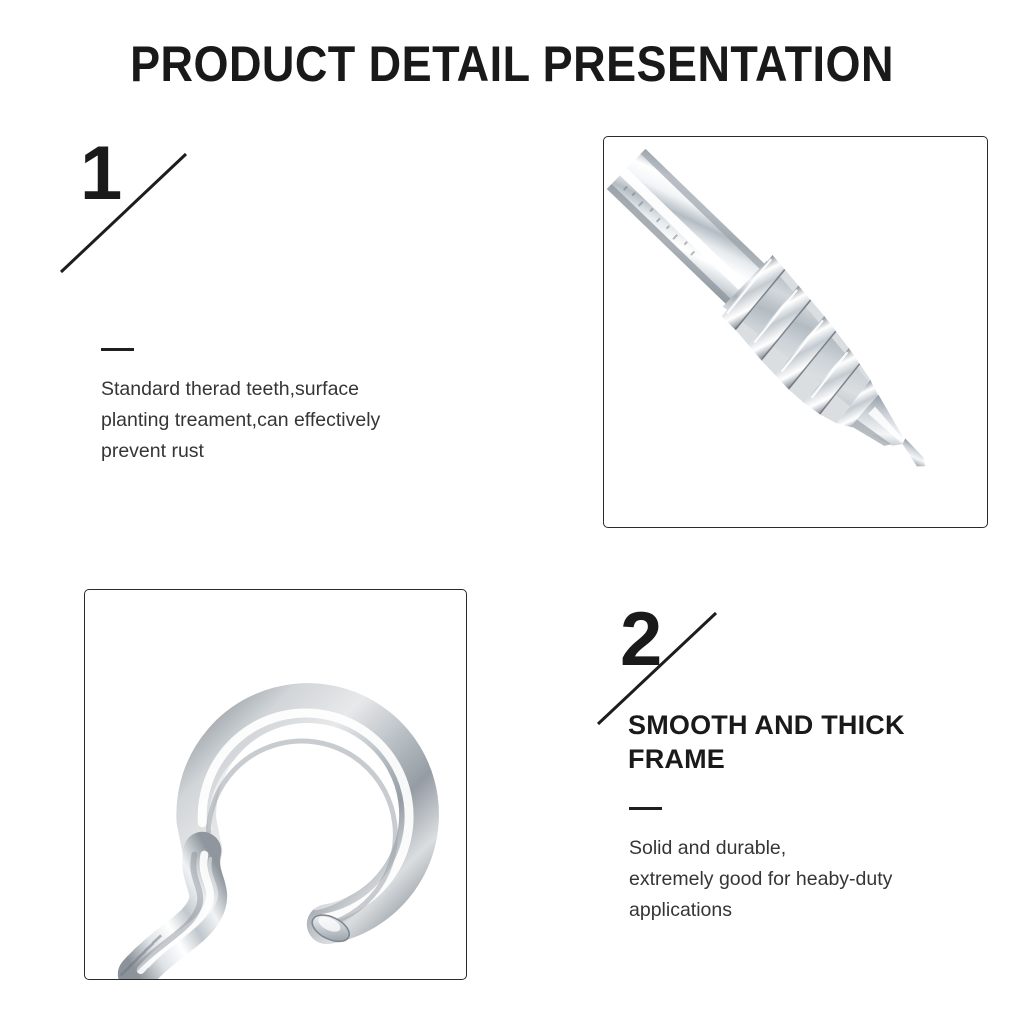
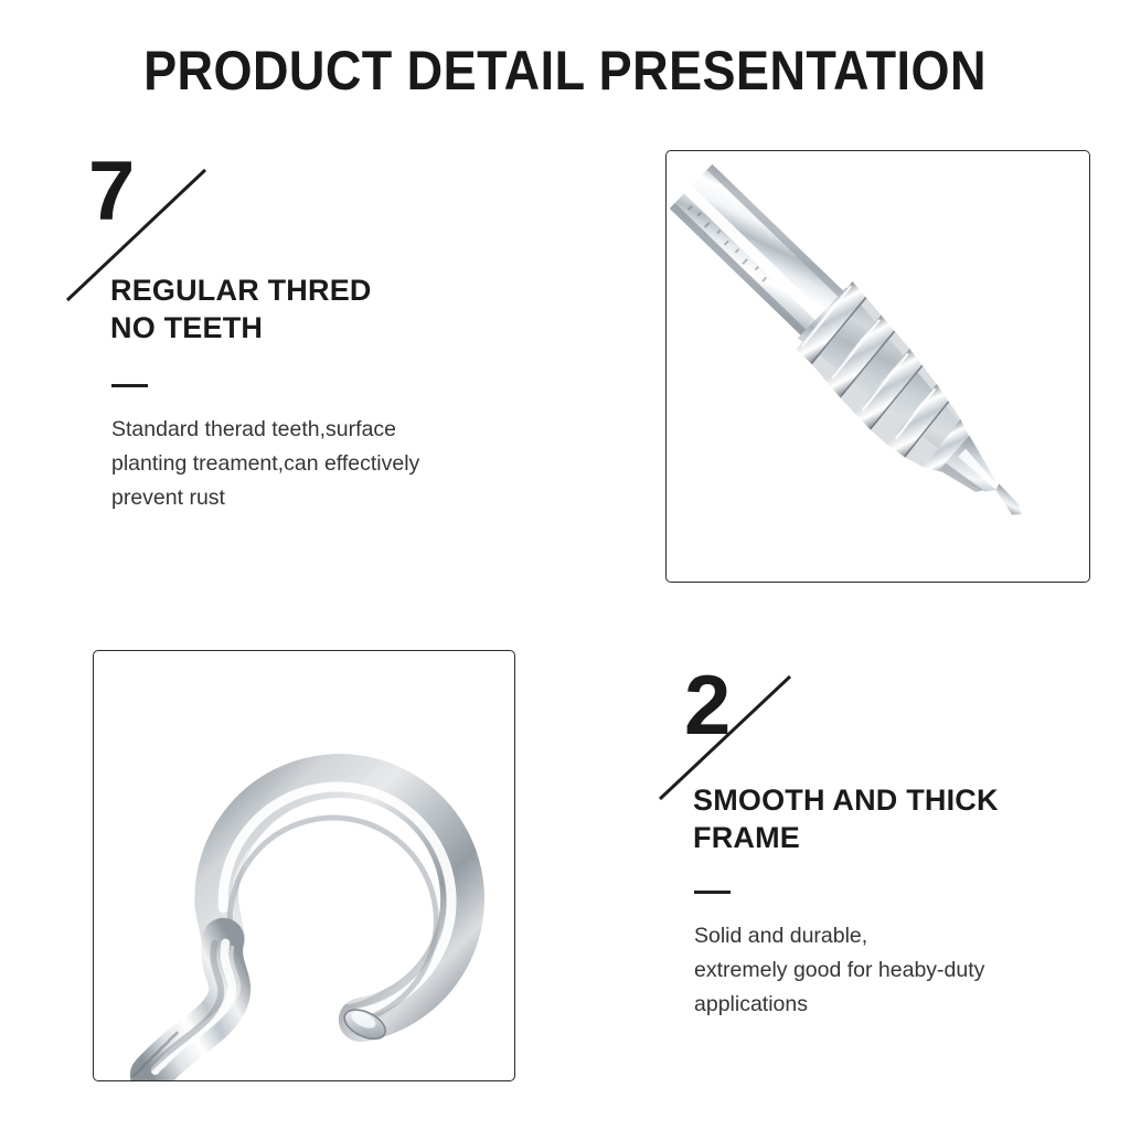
  PRODUCT DETAIL PRESENTATION
- 1
+ 7
+ REGULAR THRED
+ NO TEETH
  Standard therad teeth,surface
  planting treament,can effectively
  prevent rust
  2
  SMOOTH AND THICK
  FRAME
  Solid and durable,
  extremely good for heaby-duty
  applications
